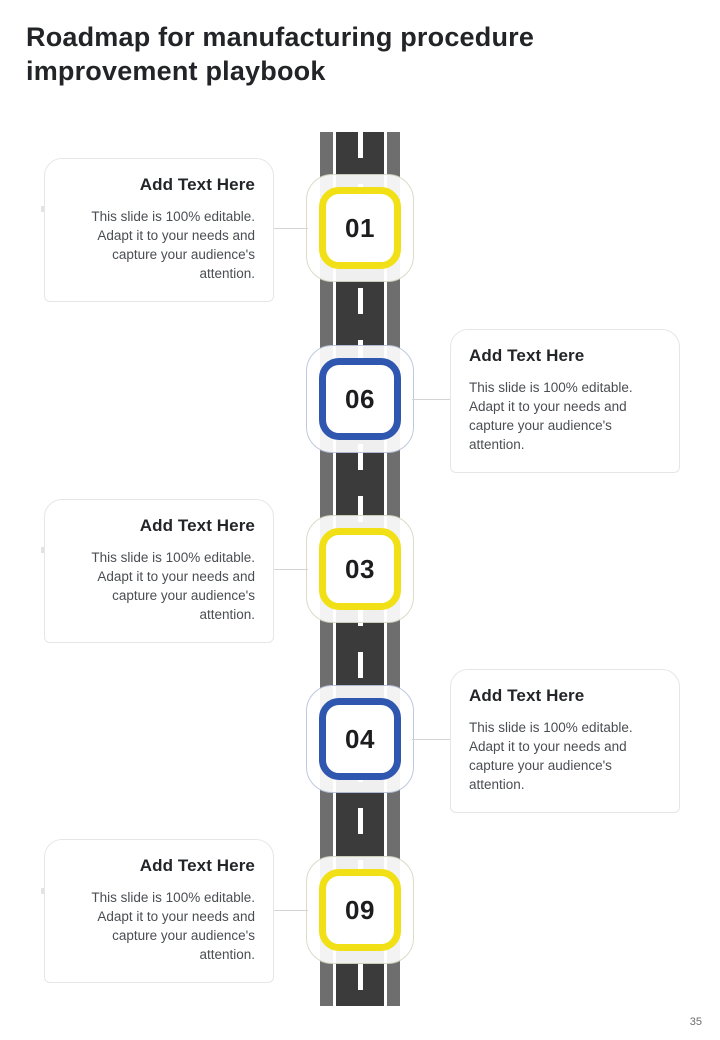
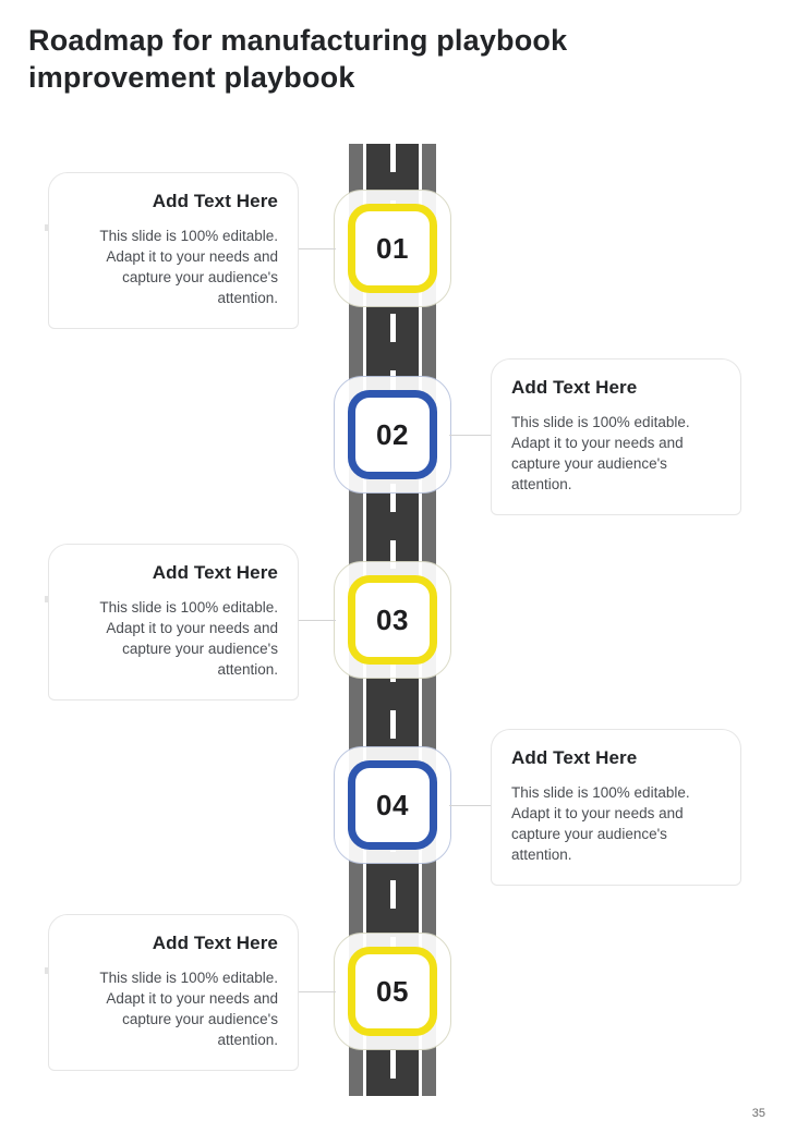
- Roadmap for manufacturing procedure improvement playbook
+ Roadmap for manufacturing playbook improvement playbook
  01
  Add Text Here
  This slide is 100% editable. Adapt it to your needs and capture your audience's attention.
- 06
+ 02
  Add Text Here
  This slide is 100% editable. Adapt it to your needs and capture your audience's attention.
  03
  Add Text Here
  This slide is 100% editable. Adapt it to your needs and capture your audience's attention.
  04
  Add Text Here
  This slide is 100% editable. Adapt it to your needs and capture your audience's attention.
- 09
+ 05
  Add Text Here
  This slide is 100% editable. Adapt it to your needs and capture your audience's attention.
  35
